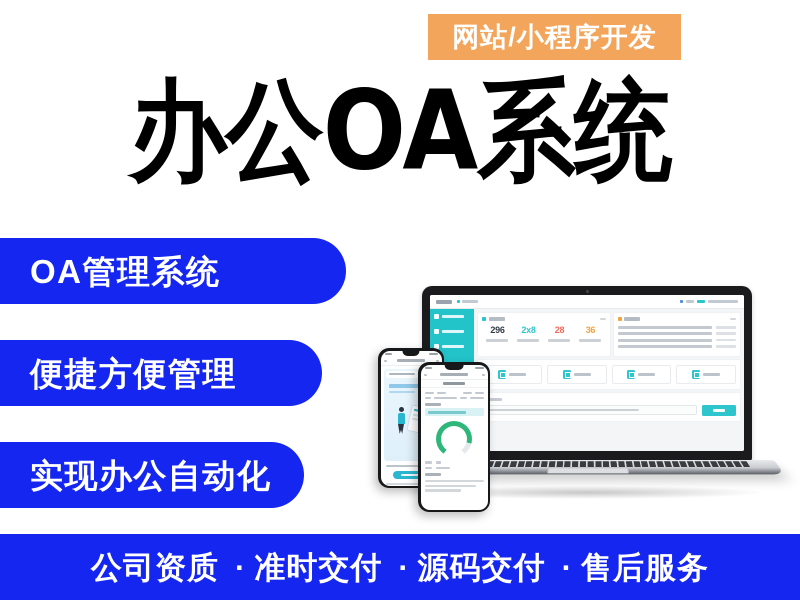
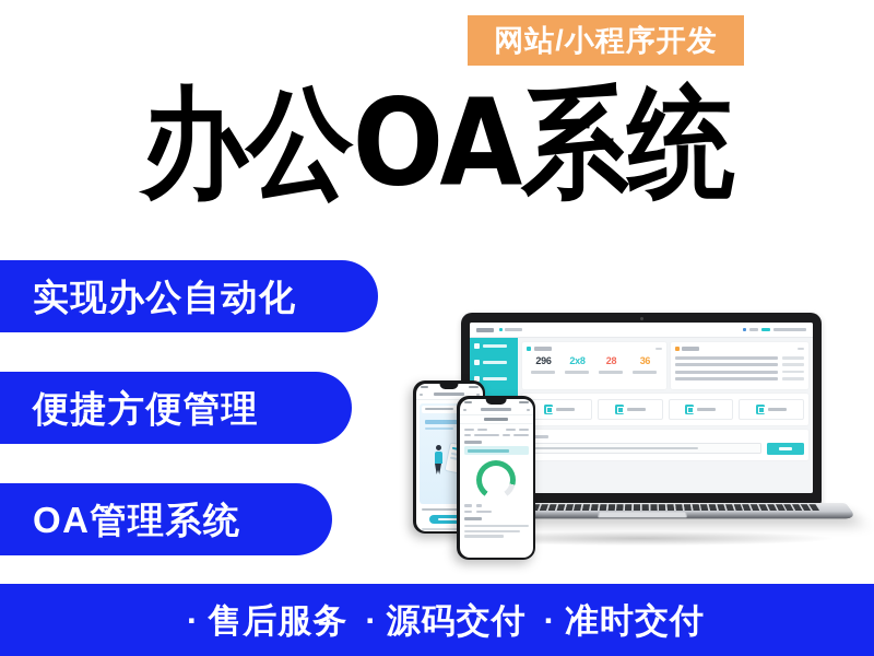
  网站/小程序开发
  办公OA系统
- OA管理系统
+ 实现办公自动化
  便捷方便管理
- 实现办公自动化
+ OA管理系统
  296
  2x8
  28
  36
- 公司资质
  ·
- 准时交付
+ 售后服务
  ·
  源码交付
  ·
- 售后服务
+ 准时交付
